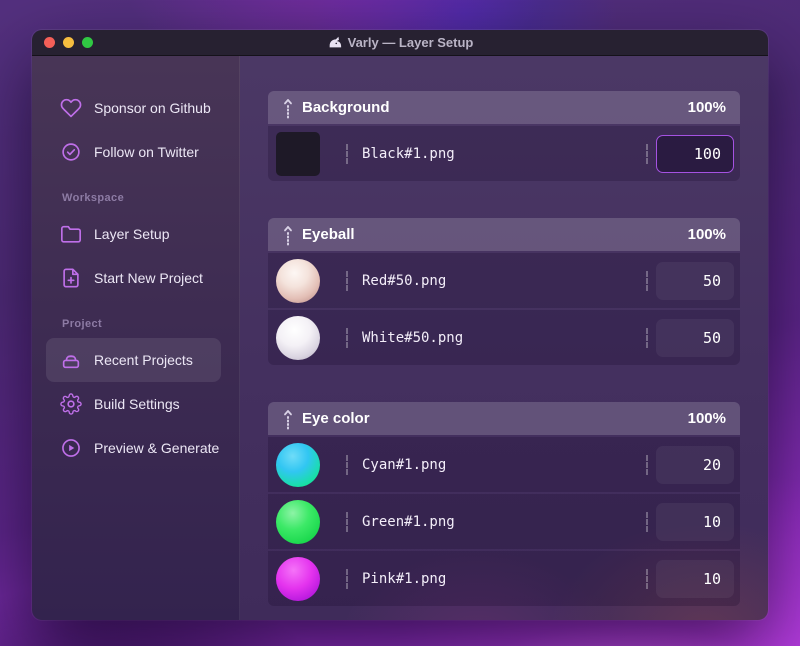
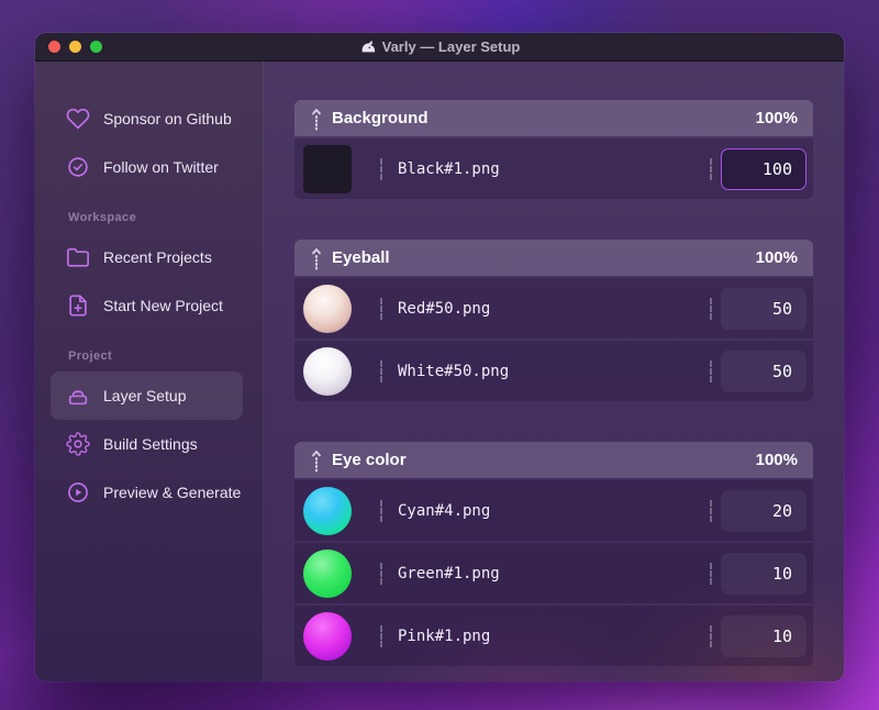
  Varly — Layer Setup
  Sponsor on Github
  Follow on Twitter
  Workspace
- Layer Setup
+ Recent Projects
  Start New Project
  Project
- Recent Projects
+ Layer Setup
  Build Settings
  Preview & Generate
  Background
  100%
  Black#1.png
  100
  Eyeball
  100%
  Red#50.png
  50
  White#50.png
  50
  Eye color
  100%
- Cyan#1.png
+ Cyan#4.png
  20
  Green#1.png
  10
  Pink#1.png
  10
